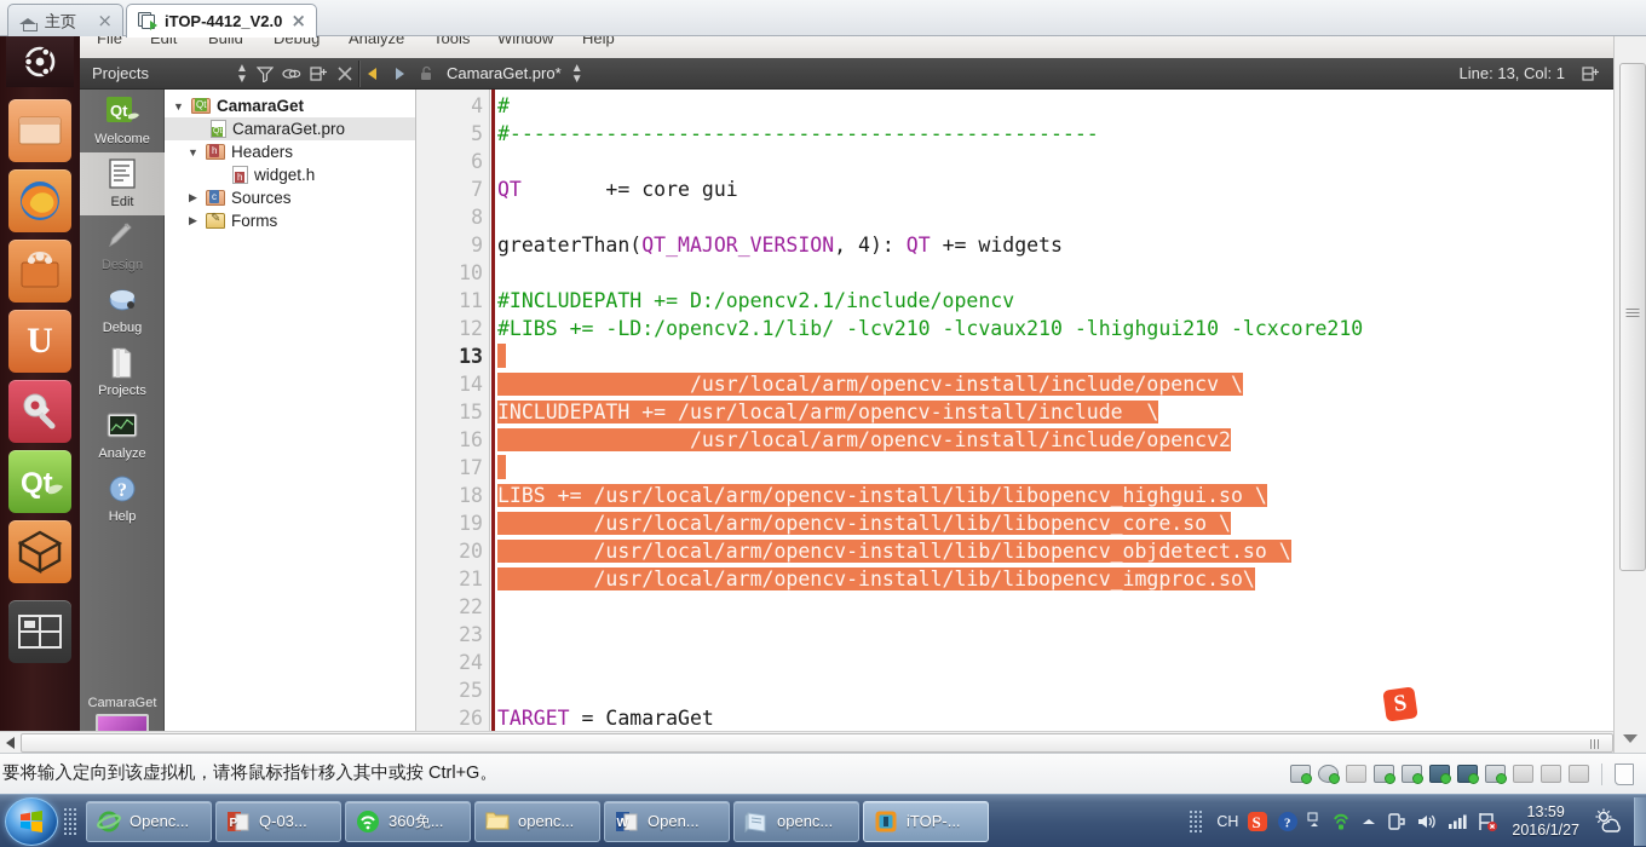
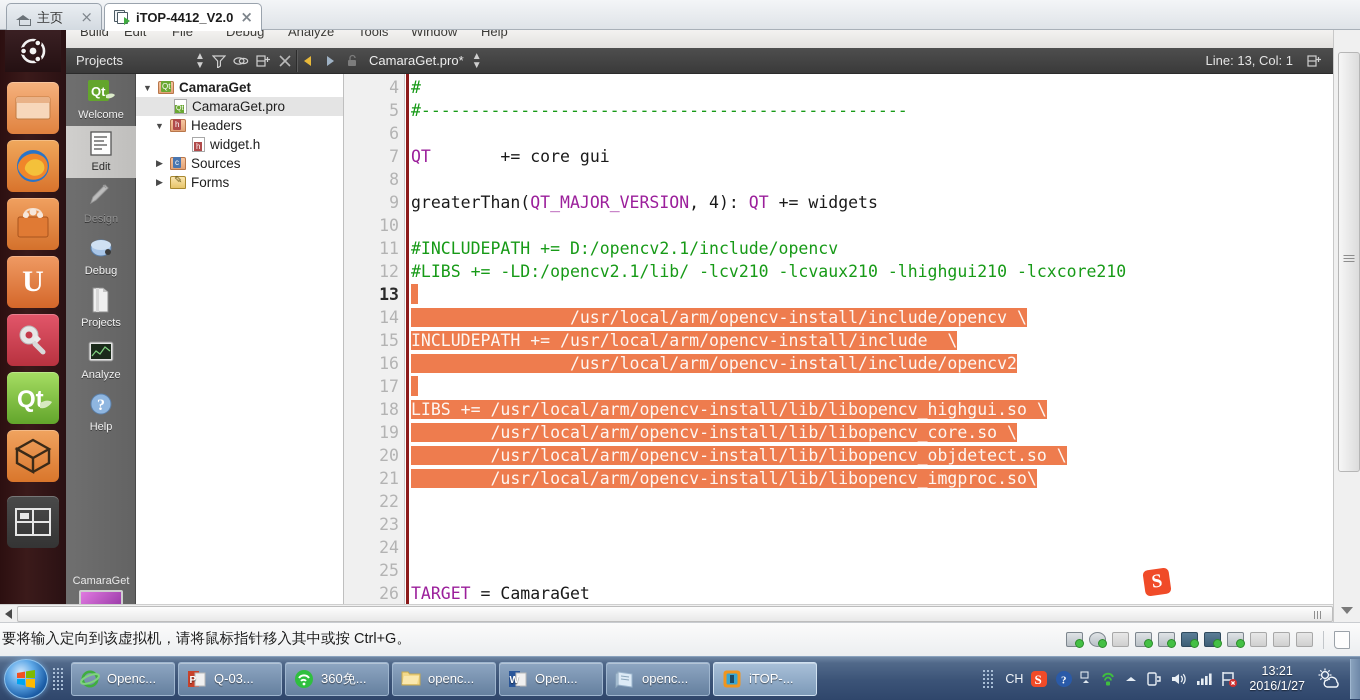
  主页
  ×
  iTOP-4412_V2.0
  ×
  U
  Qt
- File
+ Build
  Edit
- Build
+ File
  Debug
  Analyze
  Tools
  Window
  Help
  Projects
  ▲
  ▼
  CamaraGet.pro*
  ▲
  ▼
  Line: 13, Col: 1
  Qt
  Welcome
  Edit
  Design
  Debug
  Projects
  Analyze
  ?
  Help
  CamaraGet
  ▼
  CamaraGet
  CamaraGet.pro
  ▼
  Headers
  widget.h
  ▶
  Sources
  ▶
  Forms
  4
  #
  5
  #-------------------------------------------------
  6
  7
  QT += core gui
  8
  9
  greaterThan(QT_MAJOR_VERSION, 4): QT += widgets
  10
  11
  #INCLUDEPATH += D:/opencv2.1/include/opencv
  12
  #LIBS += -LD:/opencv2.1/lib/ -lcv210 -lcvaux210 -lhighgui210 -lcxcore210
  13
  14
  /usr/local/arm/opencv-install/include/opencv \
  15
  INCLUDEPATH += /usr/local/arm/opencv-install/include \
  16
  /usr/local/arm/opencv-install/include/opencv2
  17
  18
  LIBS += /usr/local/arm/opencv-install/lib/libopencv_highgui.so \
  19
  /usr/local/arm/opencv-install/lib/libopencv_core.so \
  20
  /usr/local/arm/opencv-install/lib/libopencv_objdetect.so \
  21
  /usr/local/arm/opencv-install/lib/libopencv_imgproc.so\
  22
  23
  24
  25
  26
  TARGET = CamaraGet
  要将输入定向到该虚拟机，请将鼠标指针移入其中或按 Ctrl+G。
  Openc...
  P
  Q-03...
  360免...
  openc...
  W
  Open...
  openc...
  iTOP-...
  CH
  S
  ?
- 13:59
+ 13:21
  2016/1/27
